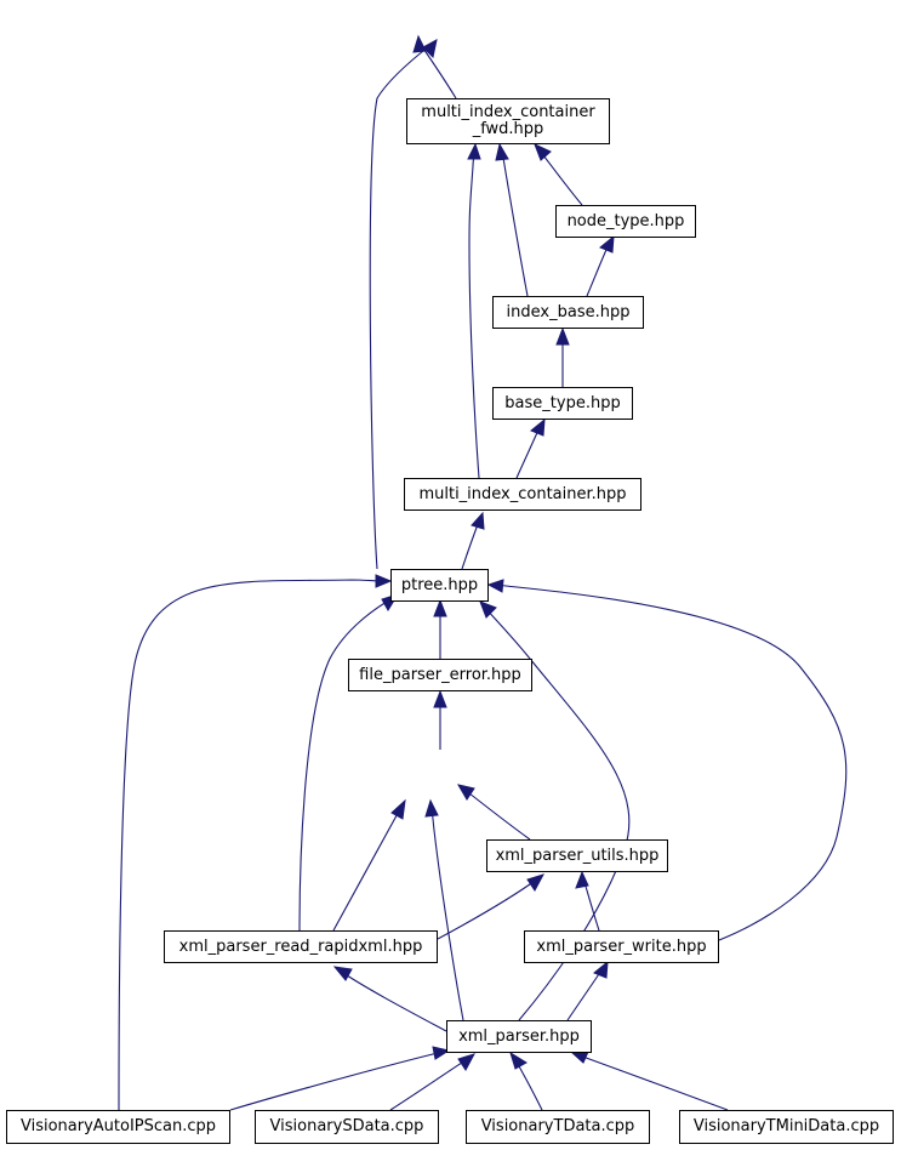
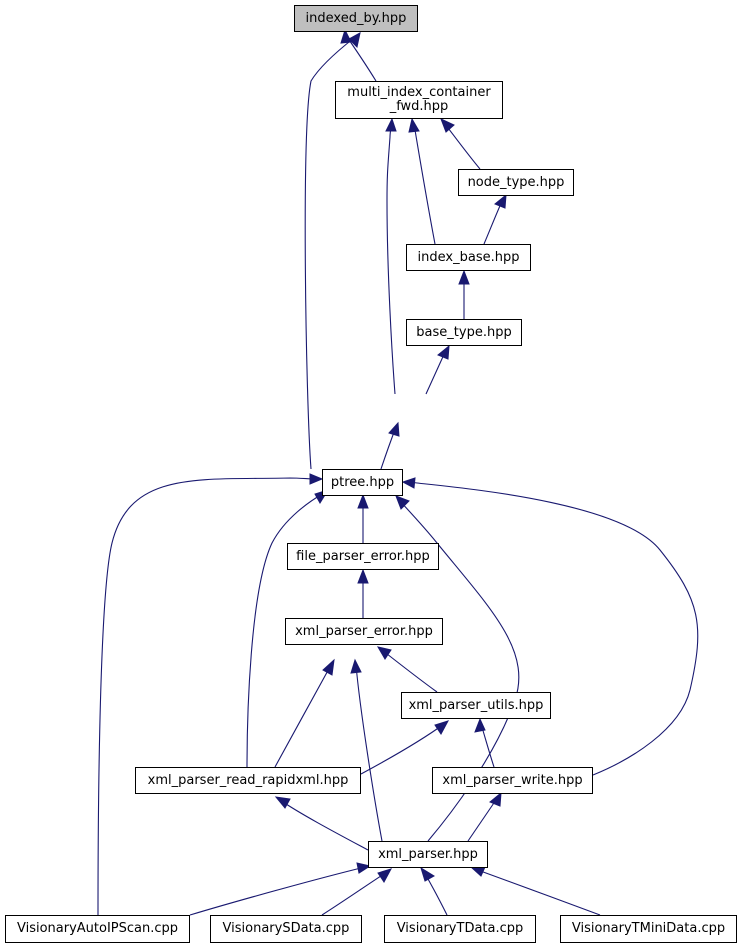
+ indexed_by.hpp
  multi_index_container
  _fwd.hpp
  node_type.hpp
  index_base.hpp
  base_type.hpp
- multi_index_container.hpp
  ptree.hpp
  file_parser_error.hpp
+ xml_parser_error.hpp
  xml_parser_utils.hpp
  xml_parser_read_rapidxml.hpp
  xml_parser_write.hpp
  xml_parser.hpp
  VisionaryAutoIPScan.cpp
  VisionarySData.cpp
  VisionaryTData.cpp
  VisionaryTMiniData.cpp
